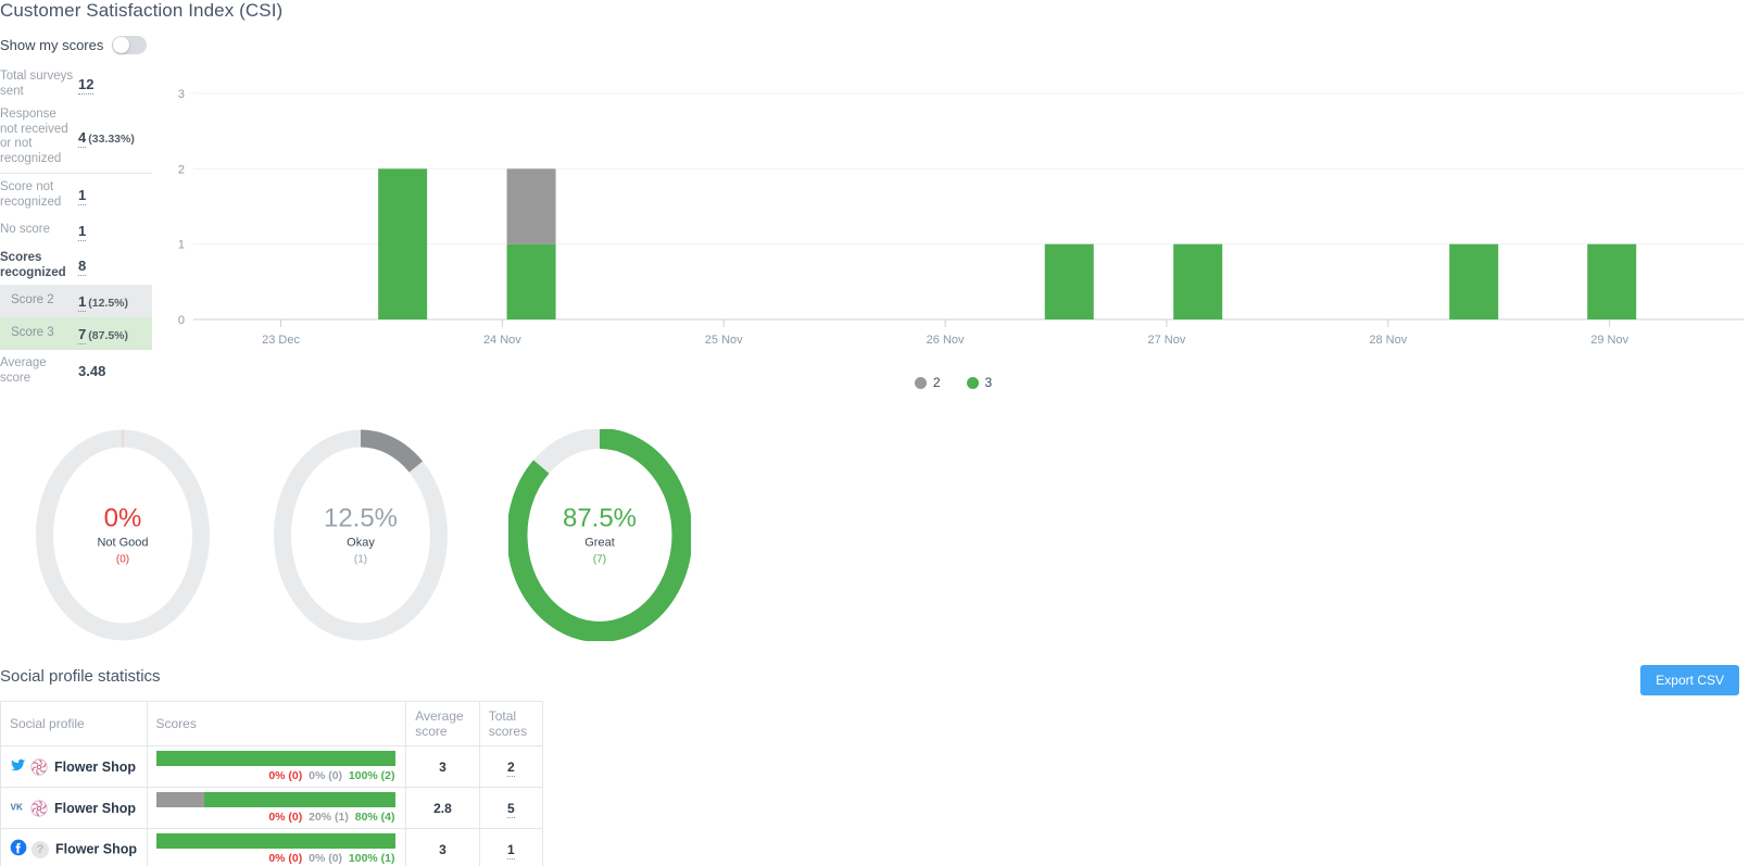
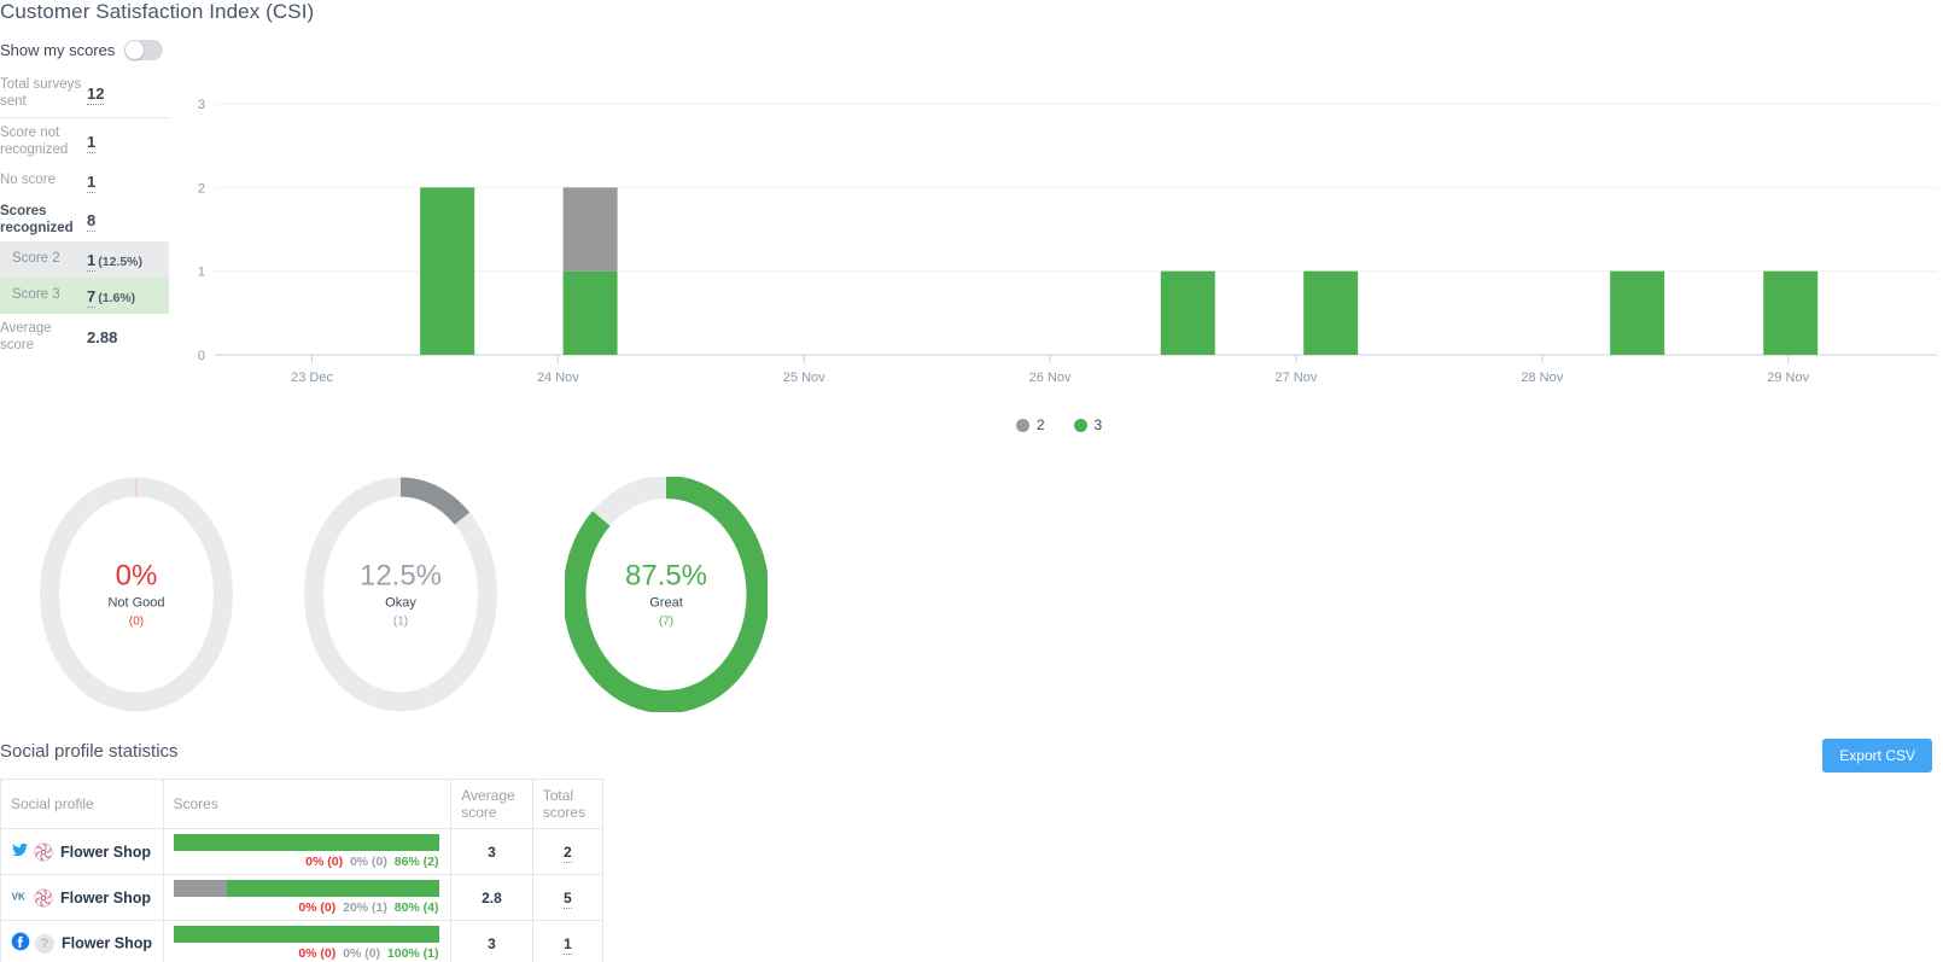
  Customer Satisfaction Index (CSI)
  Show my scores
  Total surveys sent
  12
- Response not received or not recognized
- 4 (33.33%)
  Score not recognized
  1
  No score
  1
  Scores recognized
  8
  Score 2
  1 (12.5%)
  Score 3
- 7 (87.5%)
+ 7 (1.6%)
  Average score
- 3.48
+ 2.88
  0
  1
  2
  3
  23 Dec
  24 Nov
  25 Nov
  26 Nov
  27 Nov
  28 Nov
  29 Nov
  2
  3
  0%
  Not Good
  (0)
  12.5%
  Okay
  (1)
  87.5%
  Great
  (7)
  Social profile statistics
  Export CSV
  Social profile	Scores	Average score	Total scores
- Flower Shop	0% (0) 0% (0) 100% (2)	3	2
+ Flower Shop	0% (0) 0% (0) 86% (2)	3	2
  VK Flower Shop	0% (0) 20% (1) 80% (4)	2.8	5
  ? Flower Shop	0% (0) 0% (0) 100% (1)	3	1
